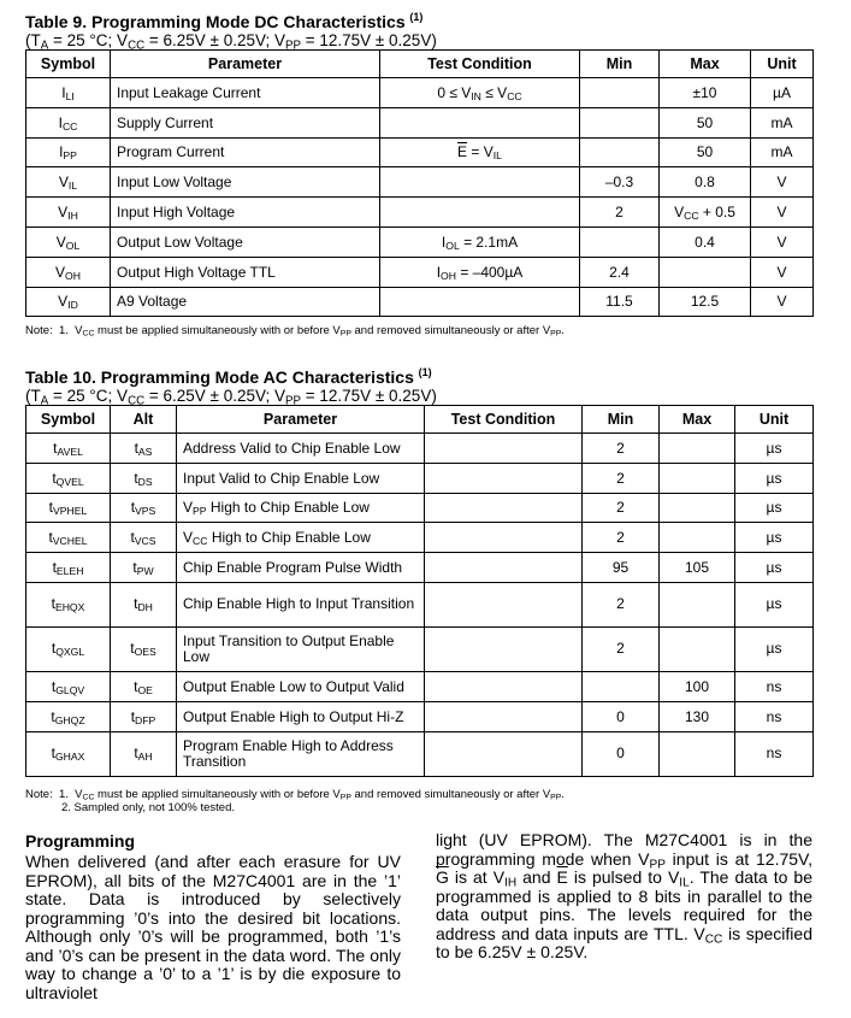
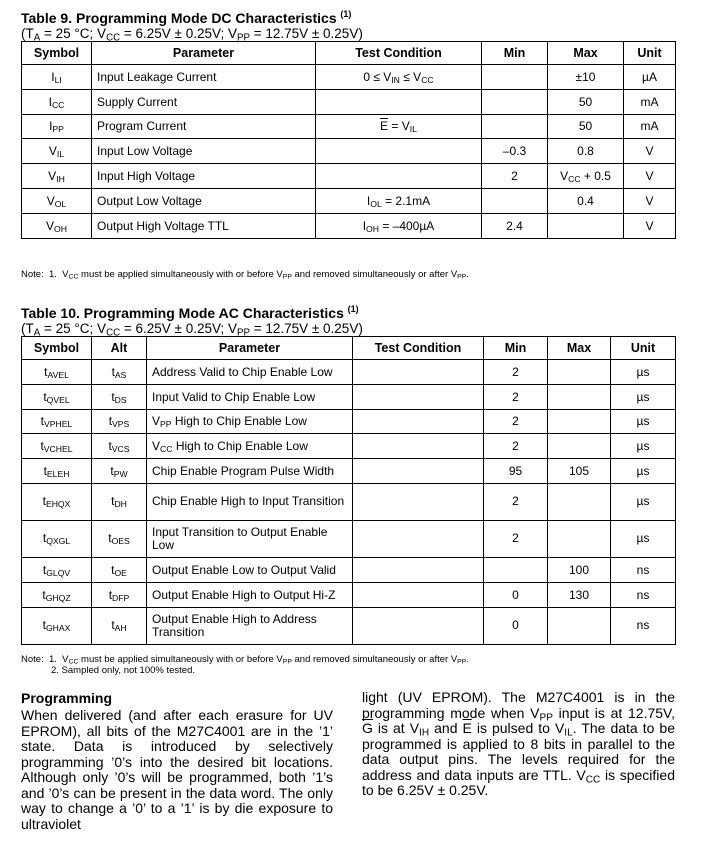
  Table 9. Programming Mode DC Characteristics (1)
  (TA = 25 °C; VCC = 6.25V ± 0.25V; VPP = 12.75V ± 0.25V)
  Symbol	Parameter	Test Condition	Min	Max	Unit
  ILI	Input Leakage Current	0 ≤ VIN ≤ VCC		±10	µA
  ICC	Supply Current			50	mA
  IPP	Program Current	E = VIL		50	mA
  VIL	Input Low Voltage		–0.3	0.8	V
  VIH	Input High Voltage		2	VCC + 0.5	V
  VOL	Output Low Voltage	IOL = 2.1mA		0.4	V
  VOH	Output High Voltage TTL	IOH = –400µA	2.4		V
- VID	A9 Voltage		11.5	12.5	V
  Note: 1. V must be applied simultaneously with or before V and removed simultaneously or after V .
  Table 10. Programming Mode AC Characteristics (1)
  (TA = 25 °C; VCC = 6.25V ± 0.25V; VPP = 12.75V ± 0.25V)
  Symbol	Alt	Parameter	Test Condition	Min	Max	Unit
  tAVEL	tAS	Address Valid to Chip Enable Low		2		µs
  tQVEL	tDS	Input Valid to Chip Enable Low		2		µs
  tVPHEL	tVPS	VPP High to Chip Enable Low		2		µs
  tVCHEL	tVCS	VCC High to Chip Enable Low		2		µs
  tELEH	tPW	Chip Enable Program Pulse Width		95	105	µs
  tEHQX	tDH	Chip Enable High to Input Transition		2		µs
  tQXGL	tOES	Input Transition to Output Enable Low		2		µs
  tGLQV	tOE	Output Enable Low to Output Valid			100	ns
  tGHQZ	tDFP	Output Enable High to Output Hi-Z		0	130	ns
- tGHAX	tAH	Program Enable High to Address Transition		0		ns
+ tGHAX	tAH	Output Enable High to Address Transition		0		ns
  Note: 1. V must be applied simultaneously with or before V and removed simultaneously or after V .
  2. Sampled only, not 100% tested.
  Programming
  When delivered (and after each erasure for UV EPROM), all bits of the M27C4001 are in the ’1’ state. Data is introduced by selectively programming ’0’s into the desired bit locations. Although only ’0’s will be programmed, both ’1’s and ’0’s can be present in the data word. The only way to change a ’0’ to a ’1’ is by die exposure to ultraviolet
  light (UV EPROM). The M27C4001 is in the programming mode when VPP input is at 12.75V, G is at VIH and E is pulsed to VIL. The data to be programmed is applied to 8 bits in parallel to the data output pins. The levels required for the address and data inputs are TTL. VCC is specified to be 6.25V ± 0.25V.
